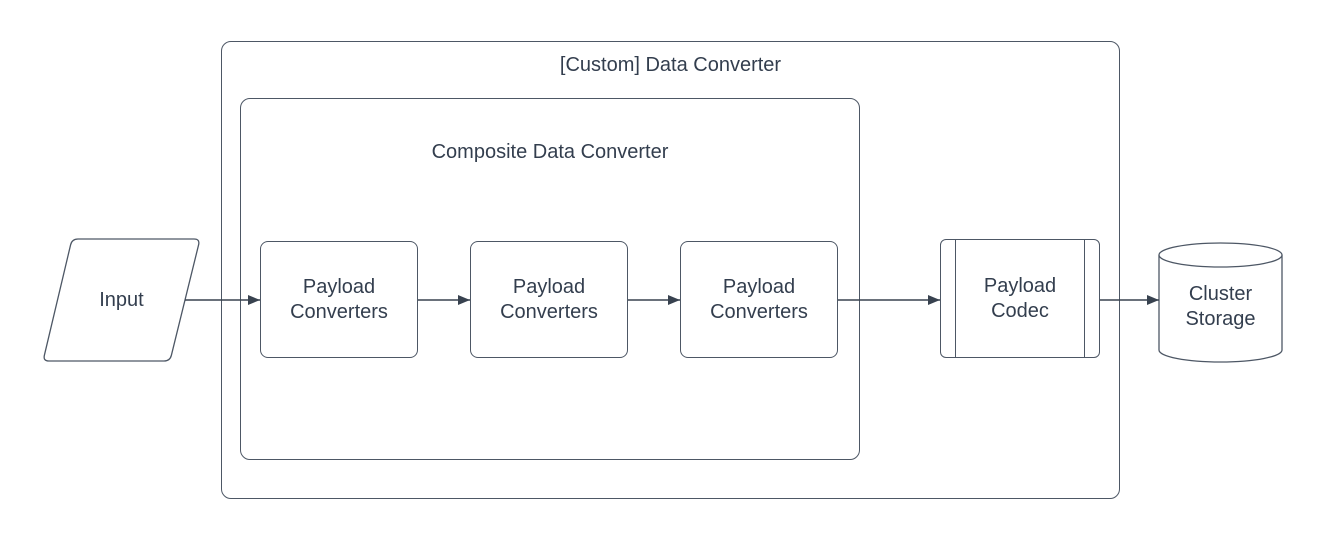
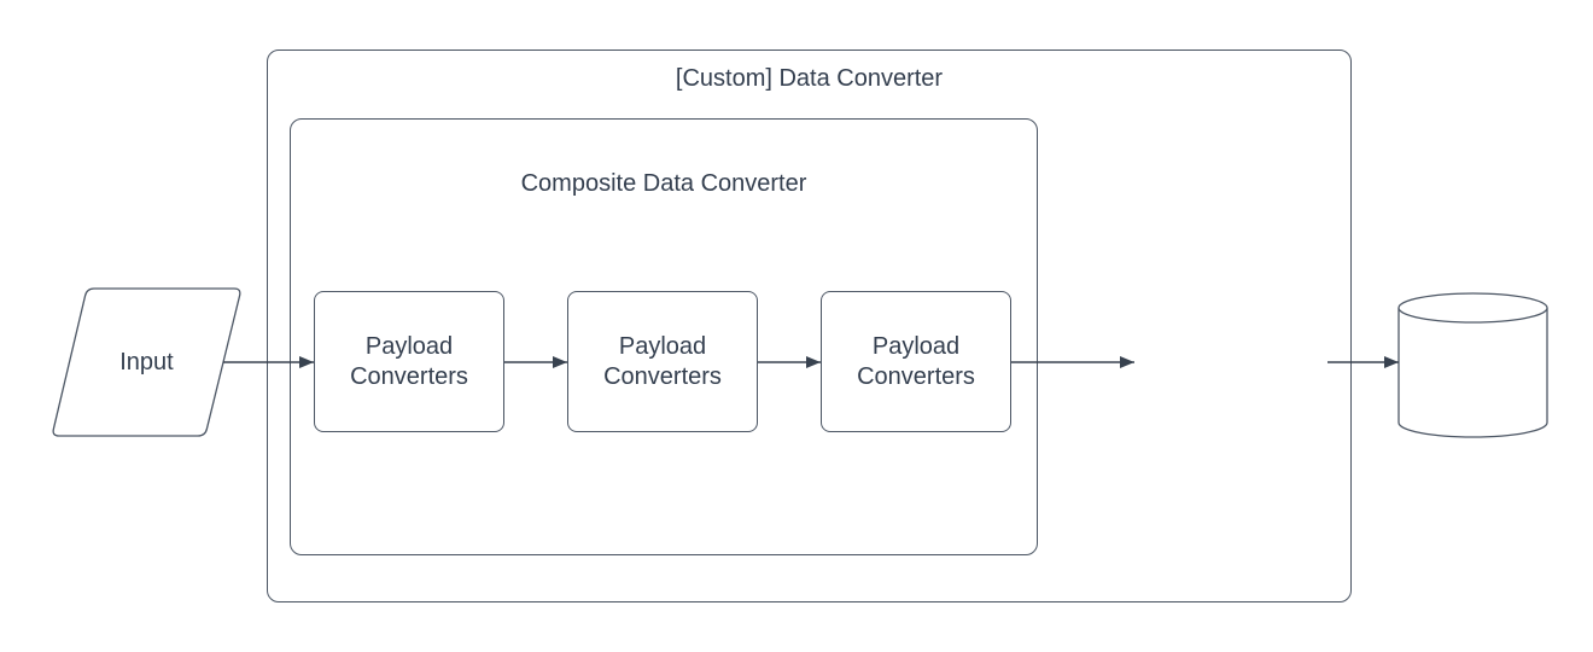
  [Custom] Data Converter
  Composite Data Converter
  Input
  Payload Converters
  Payload Converters
  Payload Converters
- Payload Codec
- Cluster Storage
